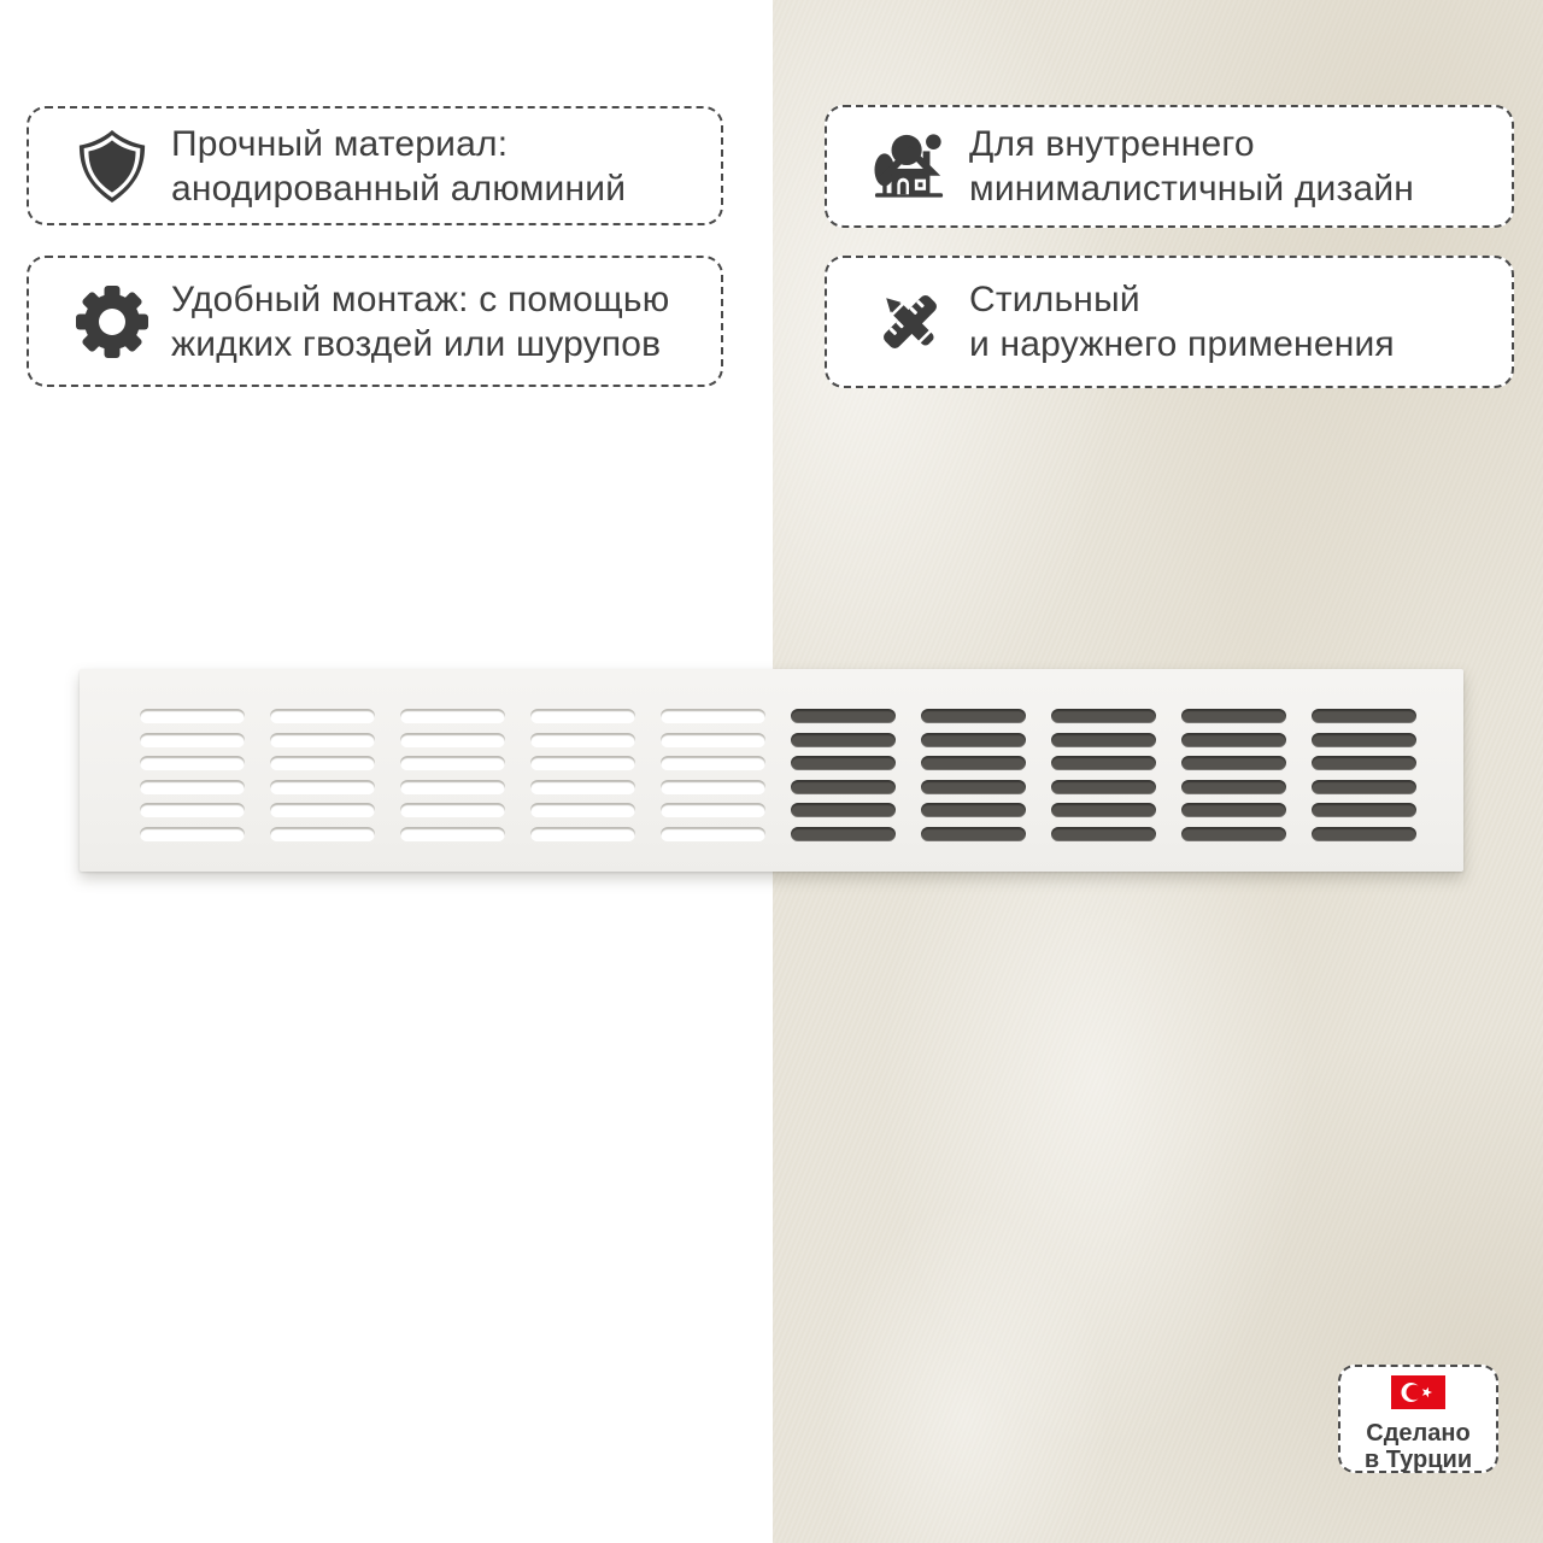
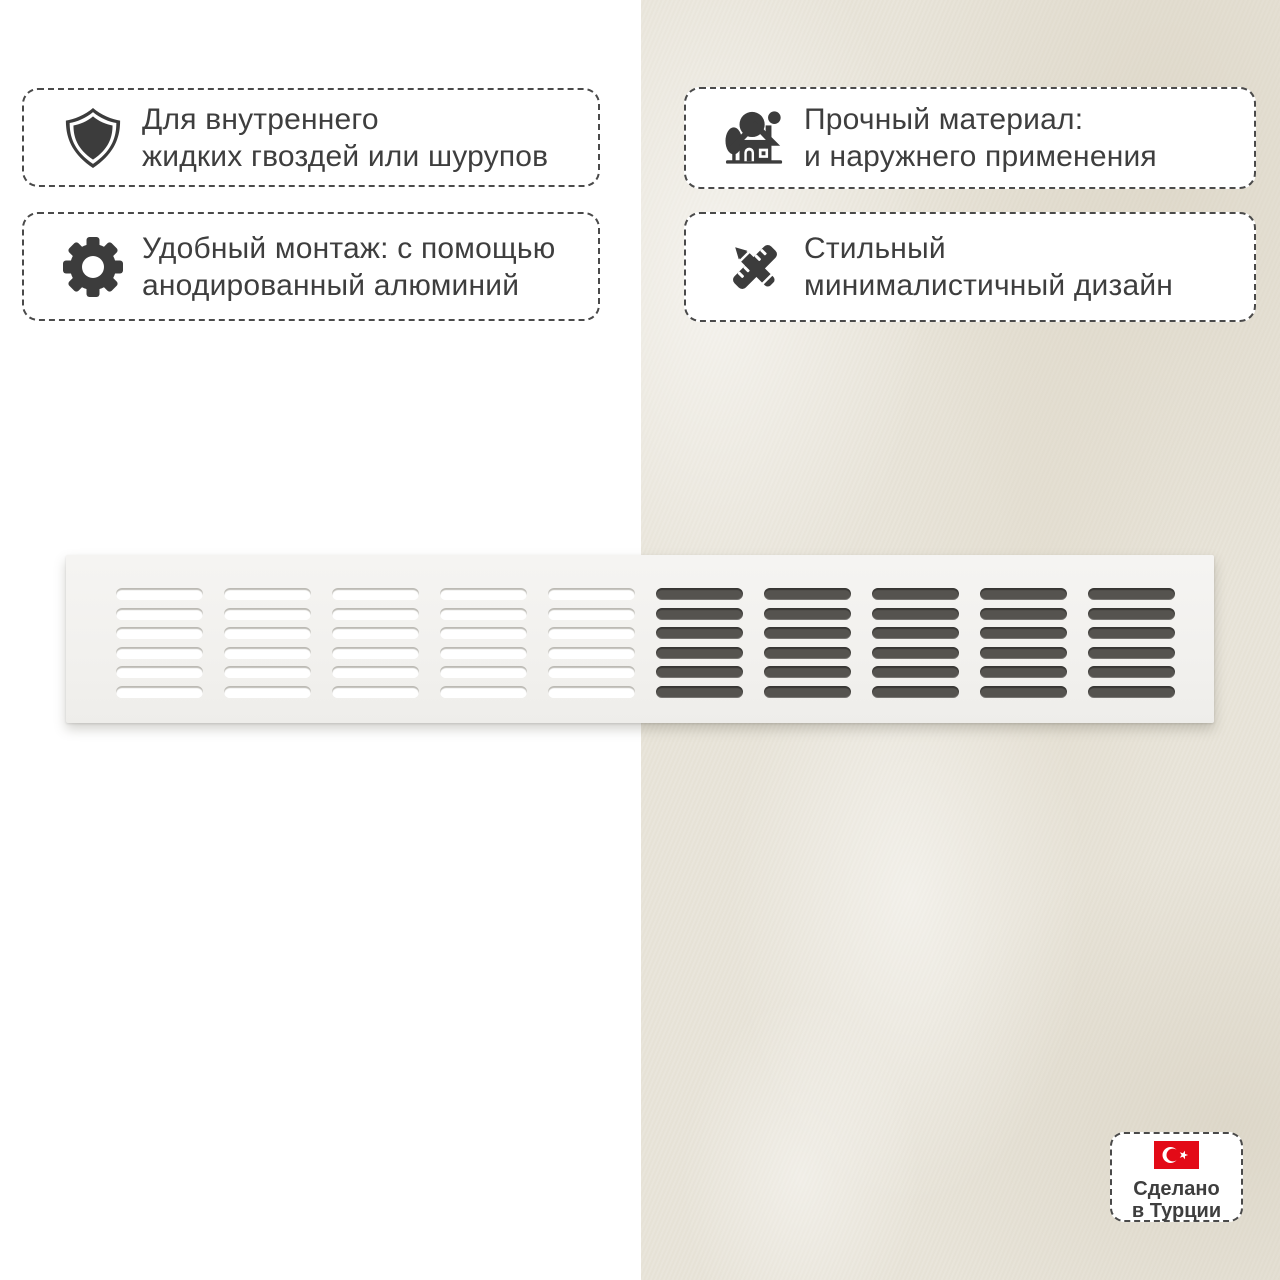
- Прочный материал:
+ Для внутреннего
- анодированный алюминий
+ жидких гвоздей или шурупов
  Удобный монтаж: с помощью
- жидких гвоздей или шурупов
+ анодированный алюминий
- Для внутреннего
+ Прочный материал:
- минималистичный дизайн
+ и наружнего применения
  Стильный
- и наружнего применения
+ минималистичный дизайн
  Сделано
  в Турции
